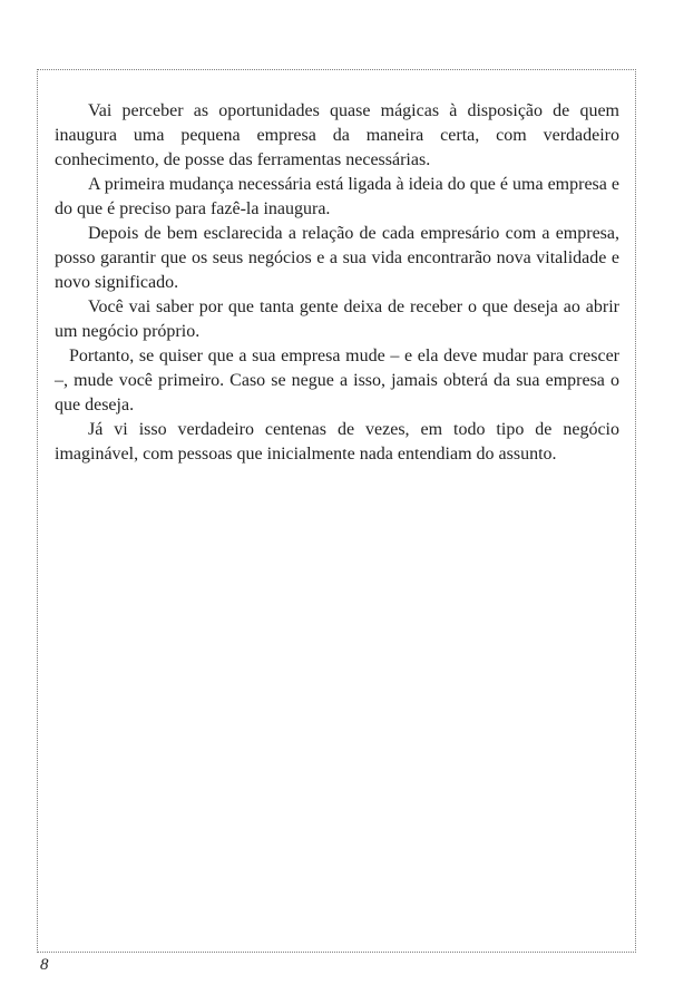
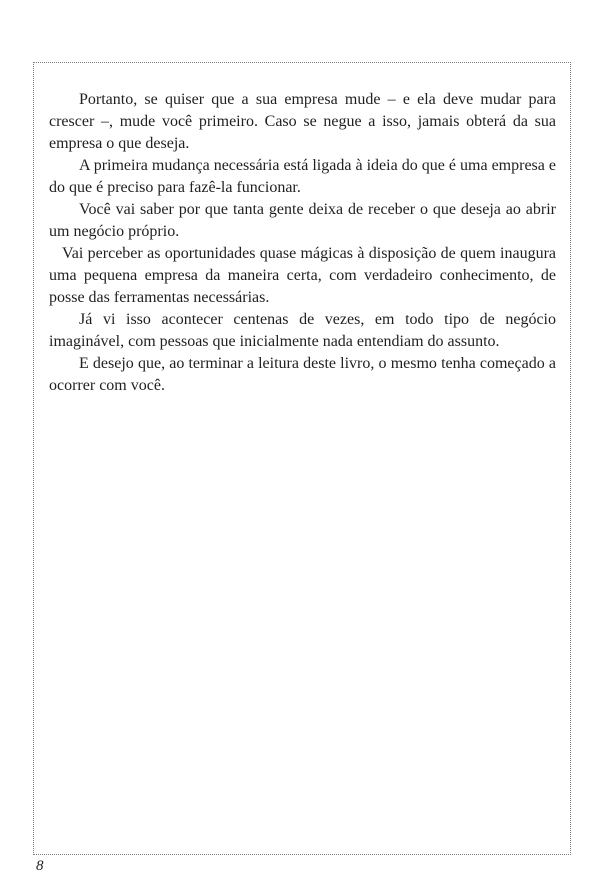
- Vai perceber as oportunidades quase mágicas à disposição de quem inaugura uma pequena empresa da maneira certa, com verdadeiro conhecimento, de posse das ferramentas necessárias.
+ Portanto, se quiser que a sua empresa mude – e ela deve mudar para crescer –, mude você primeiro. Caso se negue a isso, jamais obterá da sua empresa o que deseja.
- A primeira mudança necessária está ligada à ideia do que é uma empresa e do que é preciso para fazê-la inaugura.
+ A primeira mudança necessária está ligada à ideia do que é uma empresa e do que é preciso para fazê-la funcionar.
- Depois de bem esclarecida a relação de cada empresário com a empresa, posso garantir que os seus negócios e a sua vida encontrarão nova vitalidade e novo significado.
  Você vai saber por que tanta gente deixa de receber o que deseja ao abrir um negócio próprio.
- Portanto, se quiser que a sua empresa mude – e ela deve mudar para crescer –, mude você primeiro. Caso se negue a isso, jamais obterá da sua empresa o que deseja.
+ Vai perceber as oportunidades quase mágicas à disposição de quem inaugura uma pequena empresa da maneira certa, com verdadeiro conhecimento, de posse das ferramentas necessárias.
- Já vi isso verdadeiro centenas de vezes, em todo tipo de negócio imaginável, com pessoas que inicialmente nada entendiam do assunto.
+ Já vi isso acontecer centenas de vezes, em todo tipo de negócio imaginável, com pessoas que inicialmente nada entendiam do assunto.
+ E desejo que, ao terminar a leitura deste livro, o mesmo tenha começado a ocorrer com você.
  8
